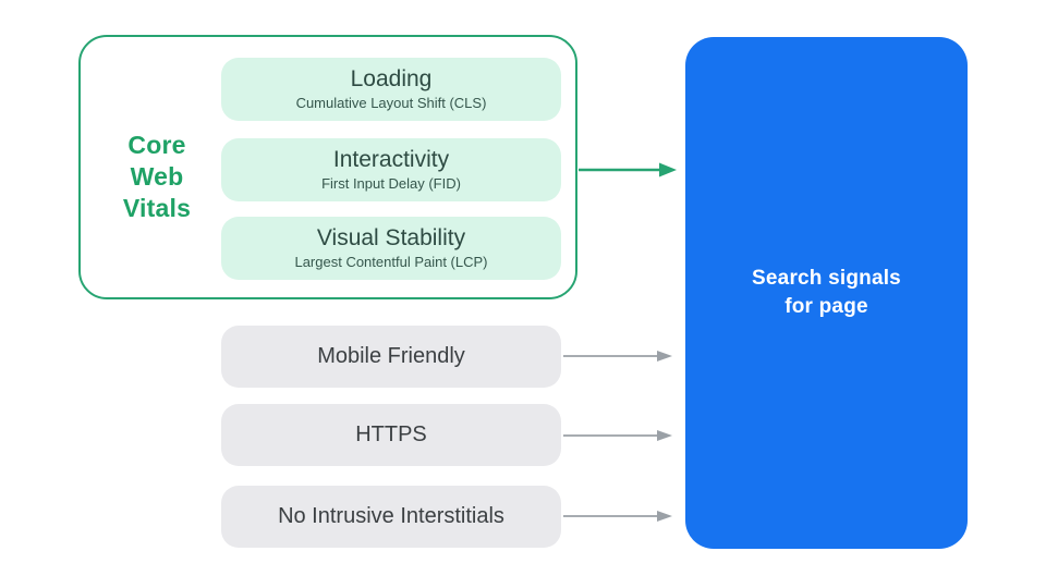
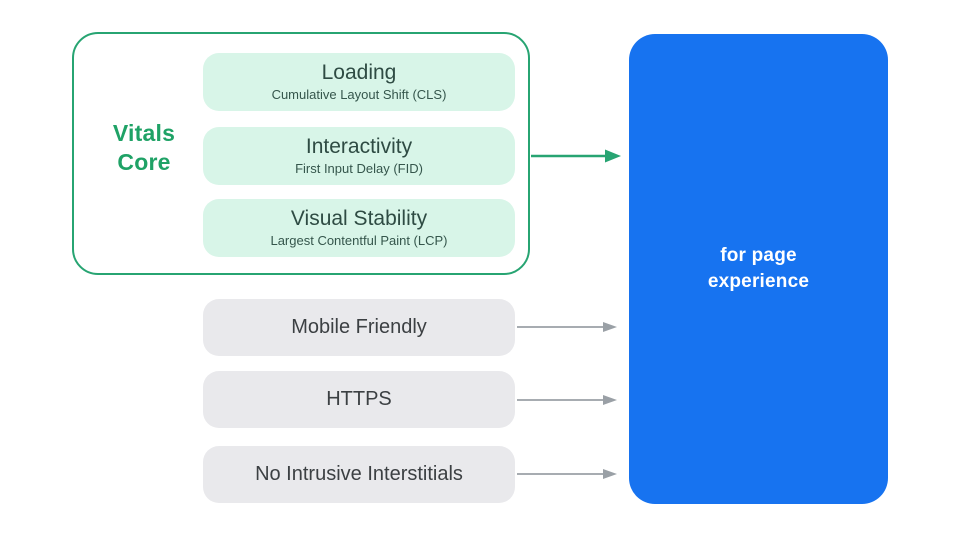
- Core
+ Vitals
- Web
- Vitals
+ Core
  Loading
  Cumulative Layout Shift (CLS)
  Interactivity
  First Input Delay (FID)
  Visual Stability
  Largest Contentful Paint (LCP)
  Mobile Friendly
  HTTPS
  No Intrusive Interstitials
- Search signals
  for page
+ experience
